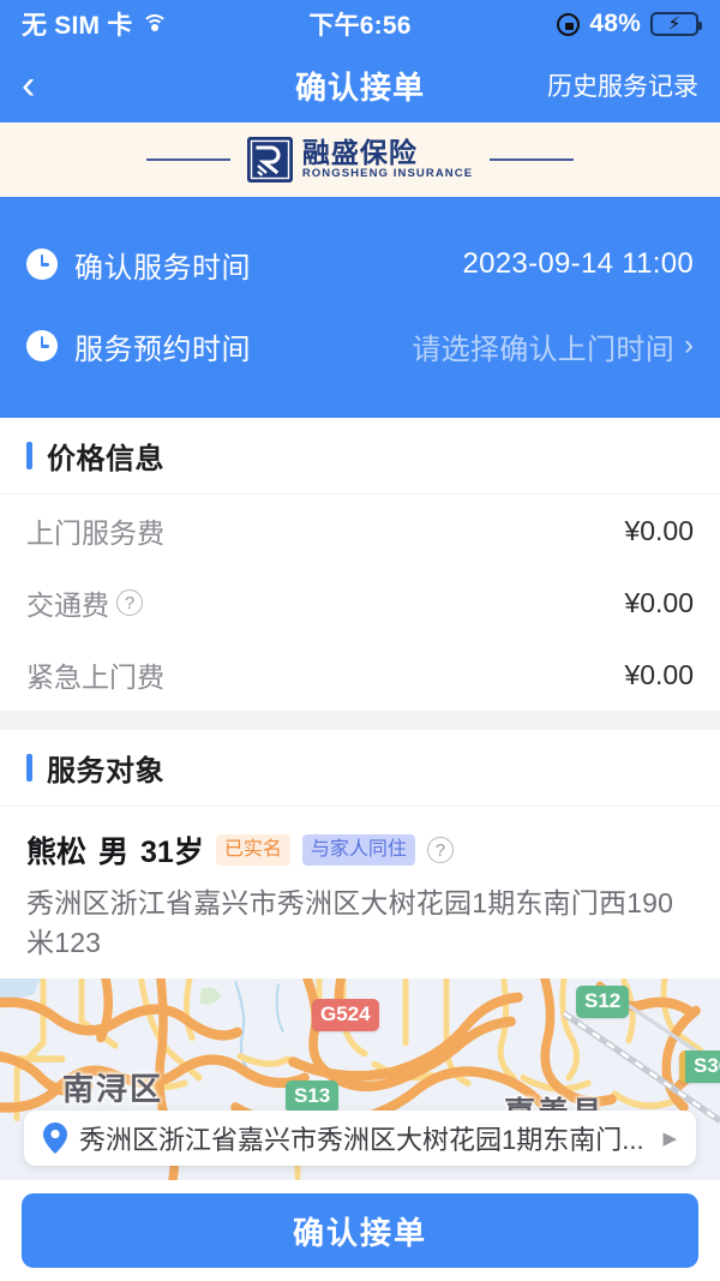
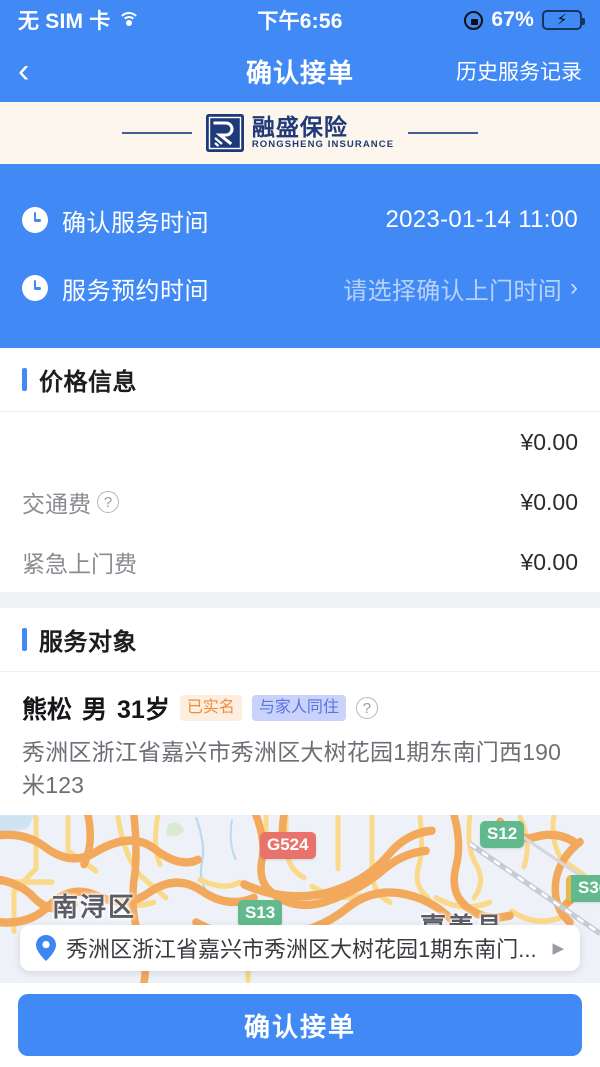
  无 SIM 卡
  下午6:56
- 48%
+ 67%
  ⚡
  ‹
  确认接单
  历史服务记录
  融盛保险
  RONGSHENG INSURANCE
  确认服务时间
- 2023-09-14 11:00
+ 2023-01-14 11:00
  服务预约时间
  请选择确认上门时间
  ›
  价格信息
- 上门服务费
  ¥0.00
  交通费
  ?
  ¥0.00
  紧急上门费
  ¥0.00
  服务对象
  熊松
  男
  31岁
  已实名
  与家人同住
  ?
  秀洲区浙江省嘉兴市秀洲区大树花园1期东南门西190米123
  南浔区
  G524
  S12
  S13
  秀洲区浙江省嘉兴市秀洲区大树花园1期东南门...
  ▶
  确认接单
